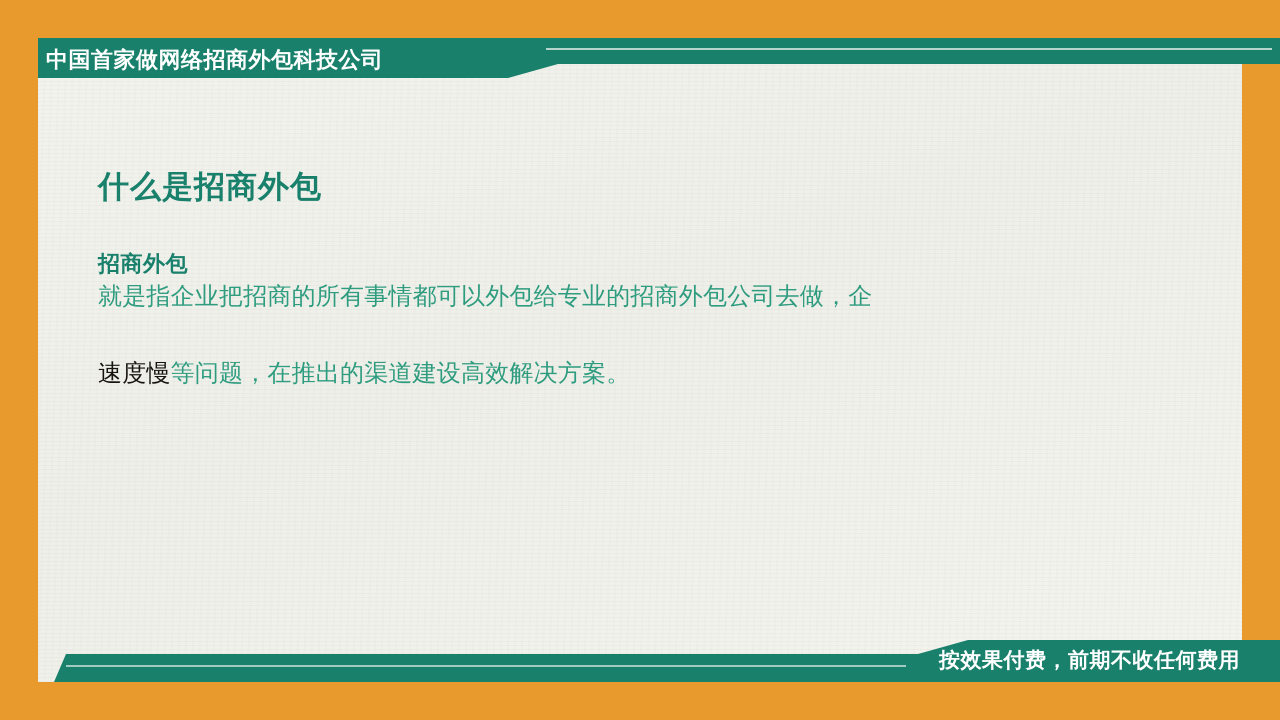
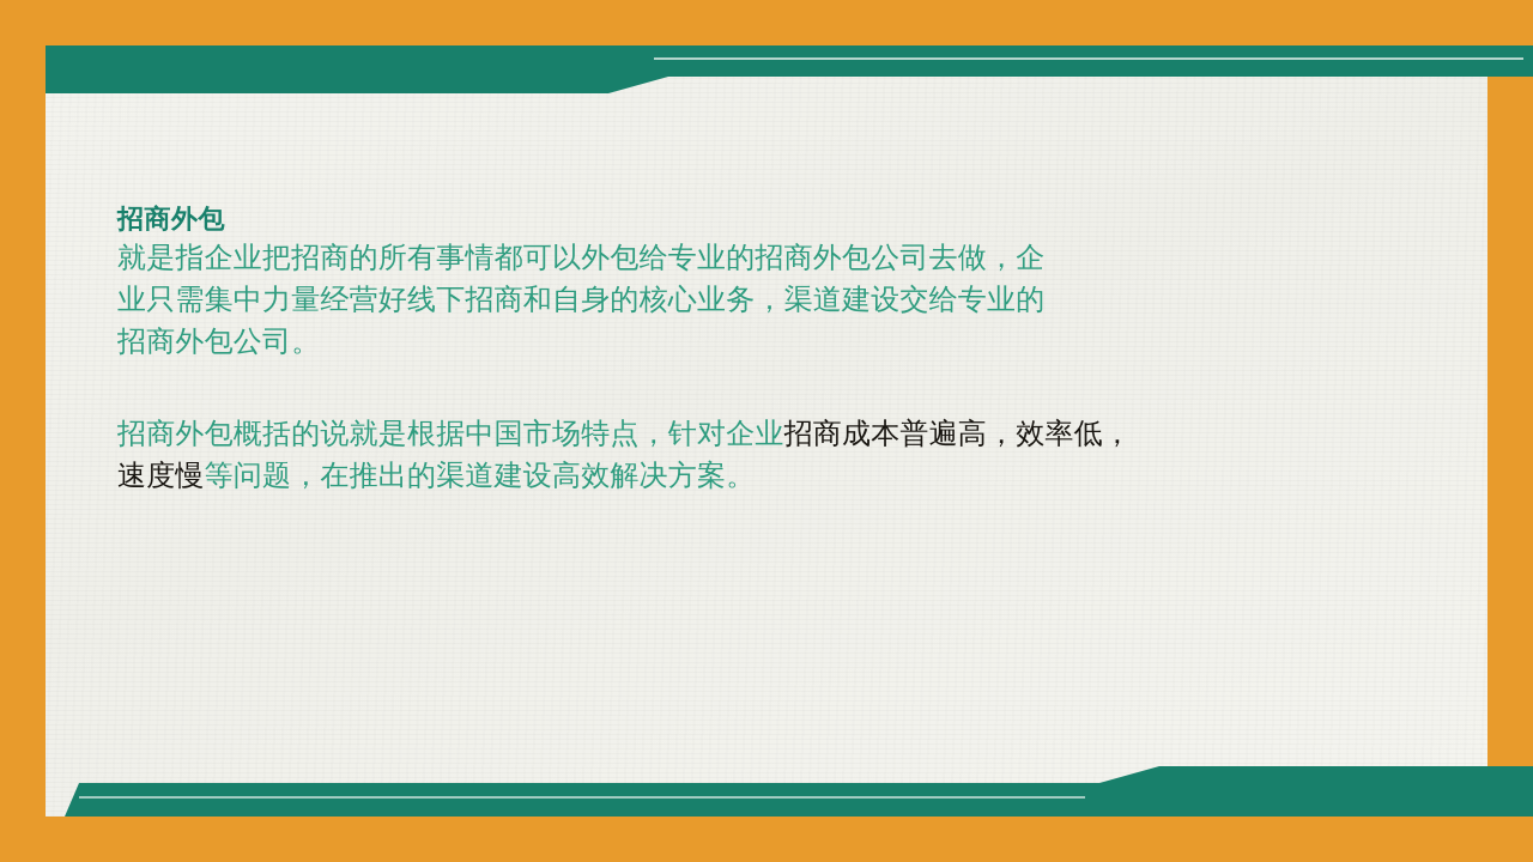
- 中国首家做网络招商外包科技公司
- 按效果付费，前期不收任何费用
- 什么是招商外包
  招商外包
  就是指企业把招商的所有事情都可以外包给专业的招商外包公司去做，企
+ 业只需集中力量经营好线下招商和自身的核心业务，渠道建设交给专业的
+ 招商外包公司。
+ 招商外包概括的说就是根据中国市场特点，针对企业招商成本普遍高，效率低，
  速度慢等问题，在推出的渠道建设高效解决方案。
